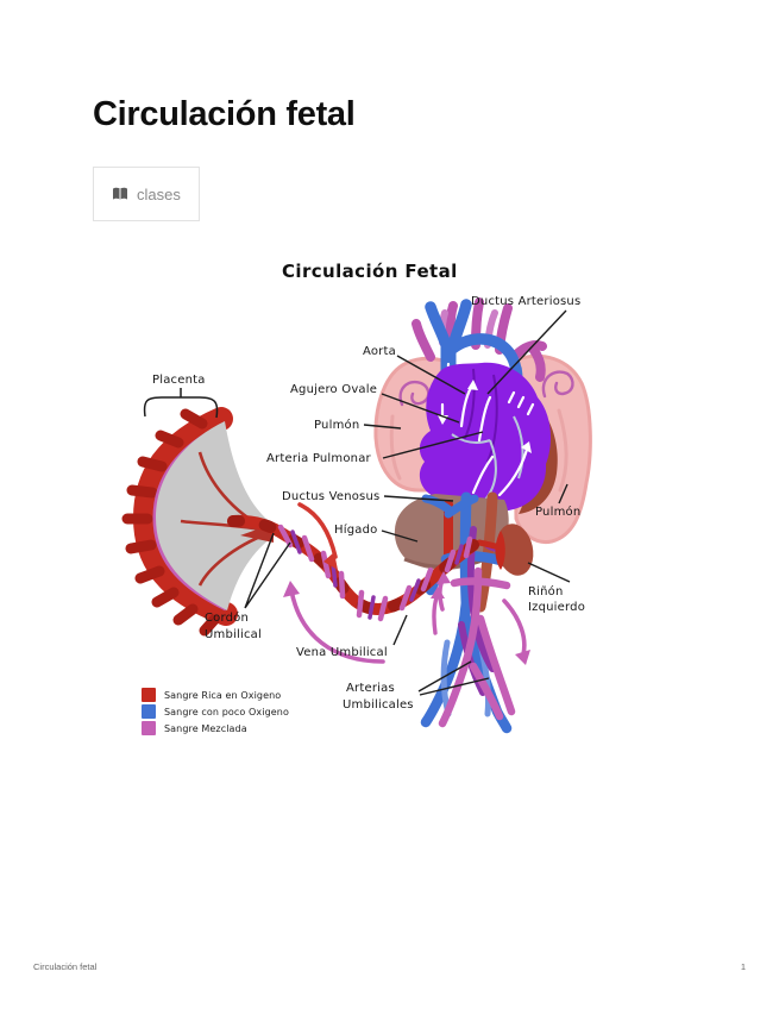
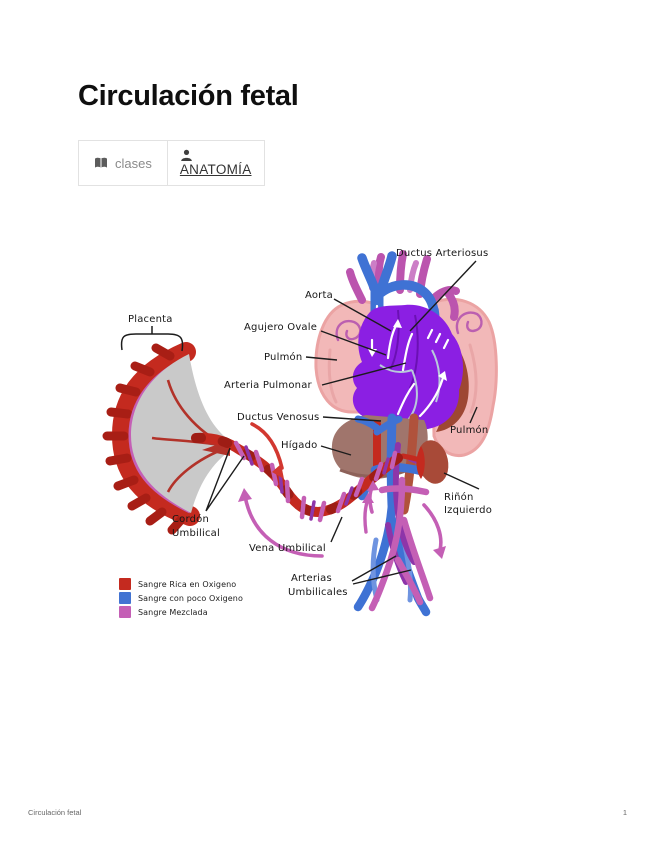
- Circulación Fetal
  Ductus Arteriosus
  Aorta
  Agujero Ovale
  Pulmón
  Arteria Pulmonar
  Ductus Venosus
  Hígado
  Pulmón
  Riñón
  Izquierdo
  Cordón
  Umbilical
  Vena Umbilical
  Arterias
  Umbilicales
  Placenta
  Sangre Rica en Oxigeno
  Sangre con poco Oxigeno
  Sangre Mezclada
  Circulación fetal
  clases
+ ANATOMÍA
  Circulación fetal
  1
